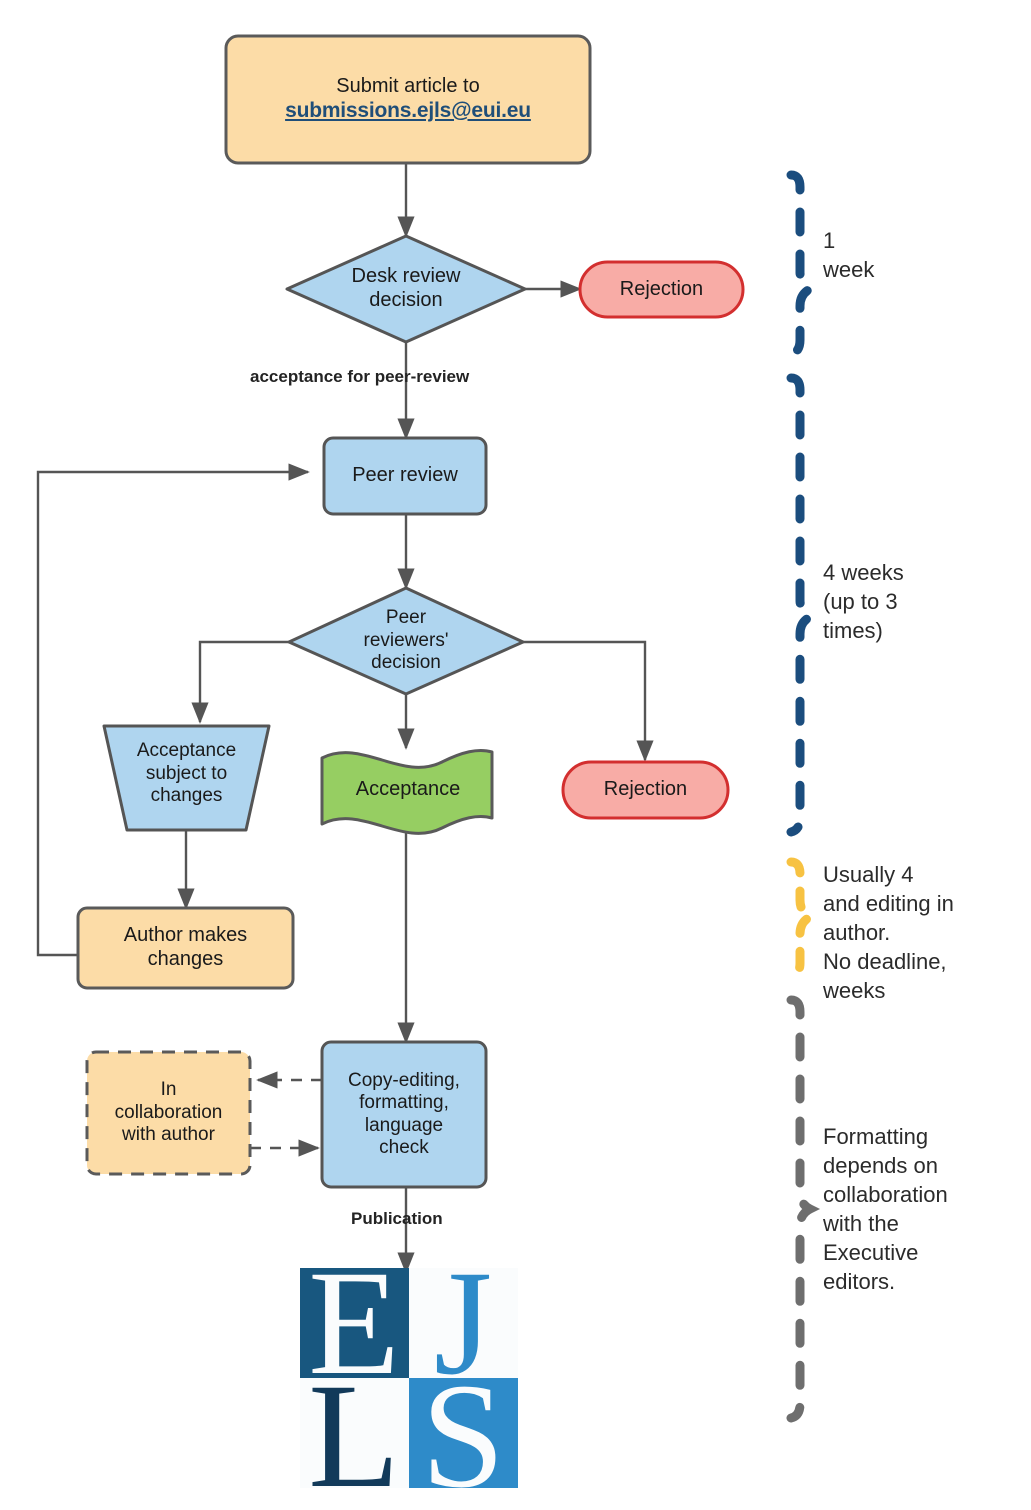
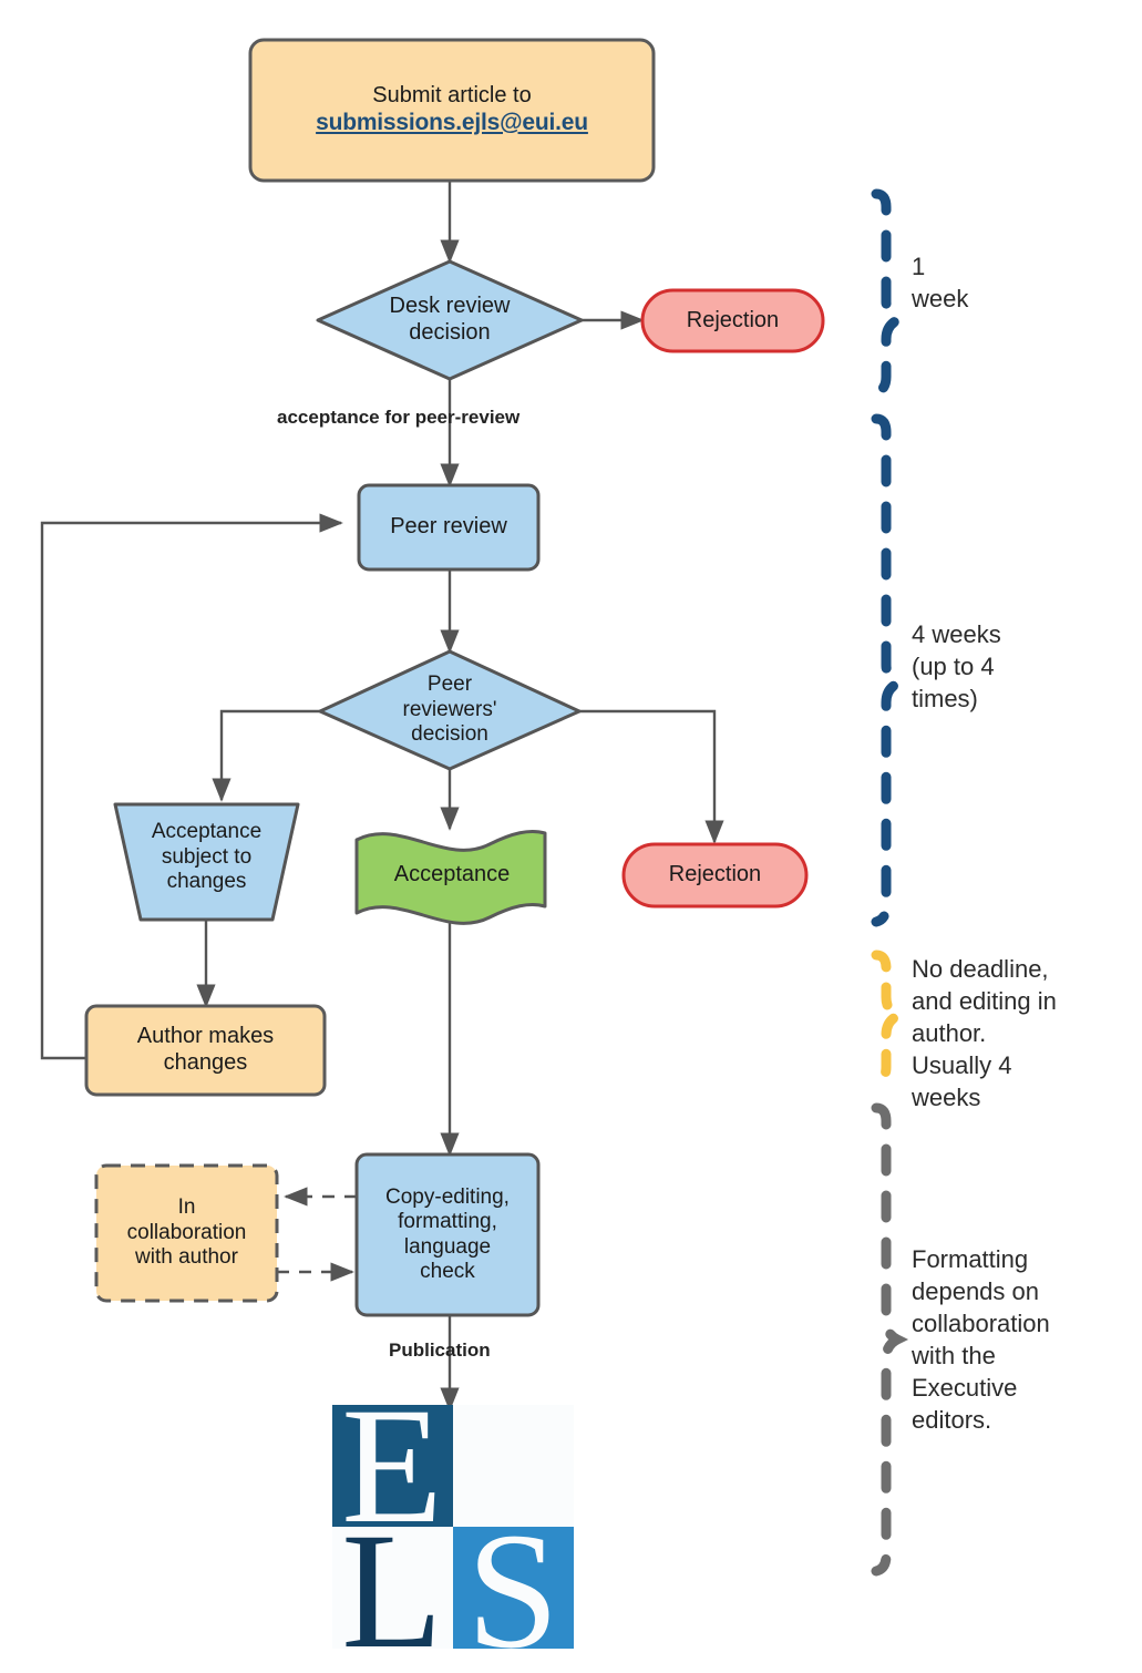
  E
- J
  L
  S
  Submit article to
  submissions.ejls@eui.eu
  Desk review
  decision
  Rejection
  Peer review
  Peer
  reviewers'
  decision
  Acceptance
  subject to
  changes
  Acceptance
  Rejection
  Author makes
  changes
  In
  collaboration
  with author
  Copy-editing,
  formatting,
  language
  check
  acceptance for peer-review
  Publication
  1
  week
  4 weeks
- (up to 3
+ (up to 4
  times)
- Usually 4
+ No deadline,
  and editing in
  author.
- No deadline,
+ Usually 4
  weeks
  Formatting
  depends on
  collaboration
  with the
  Executive
  editors.
